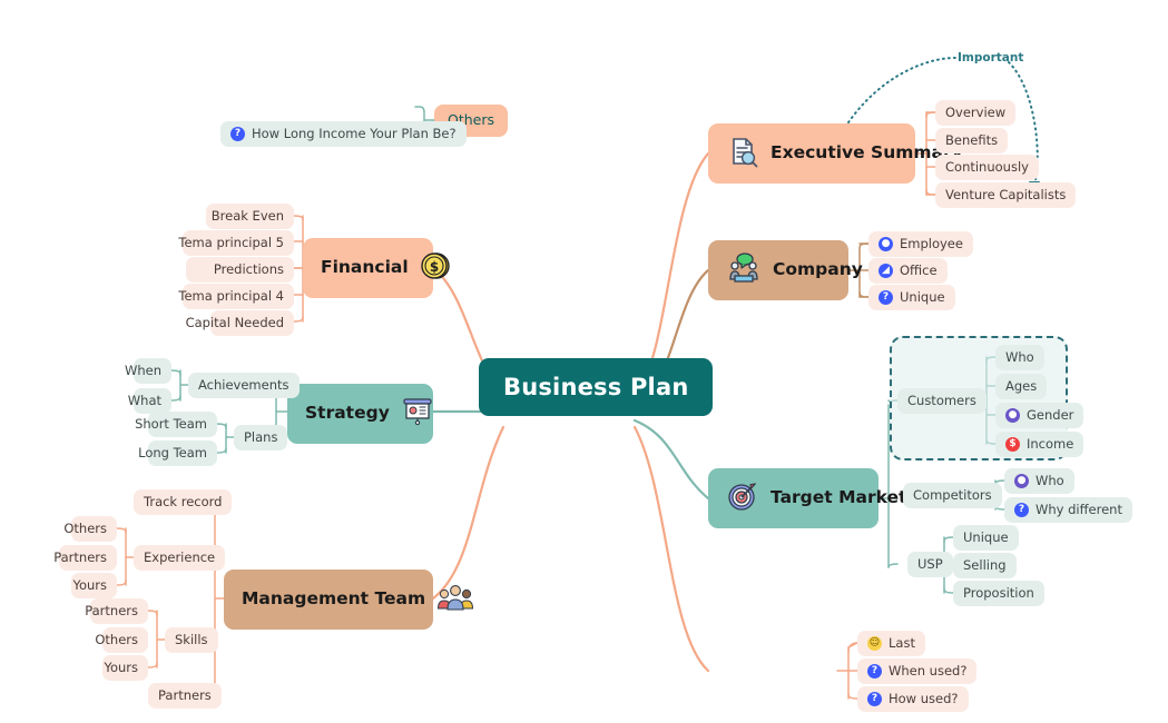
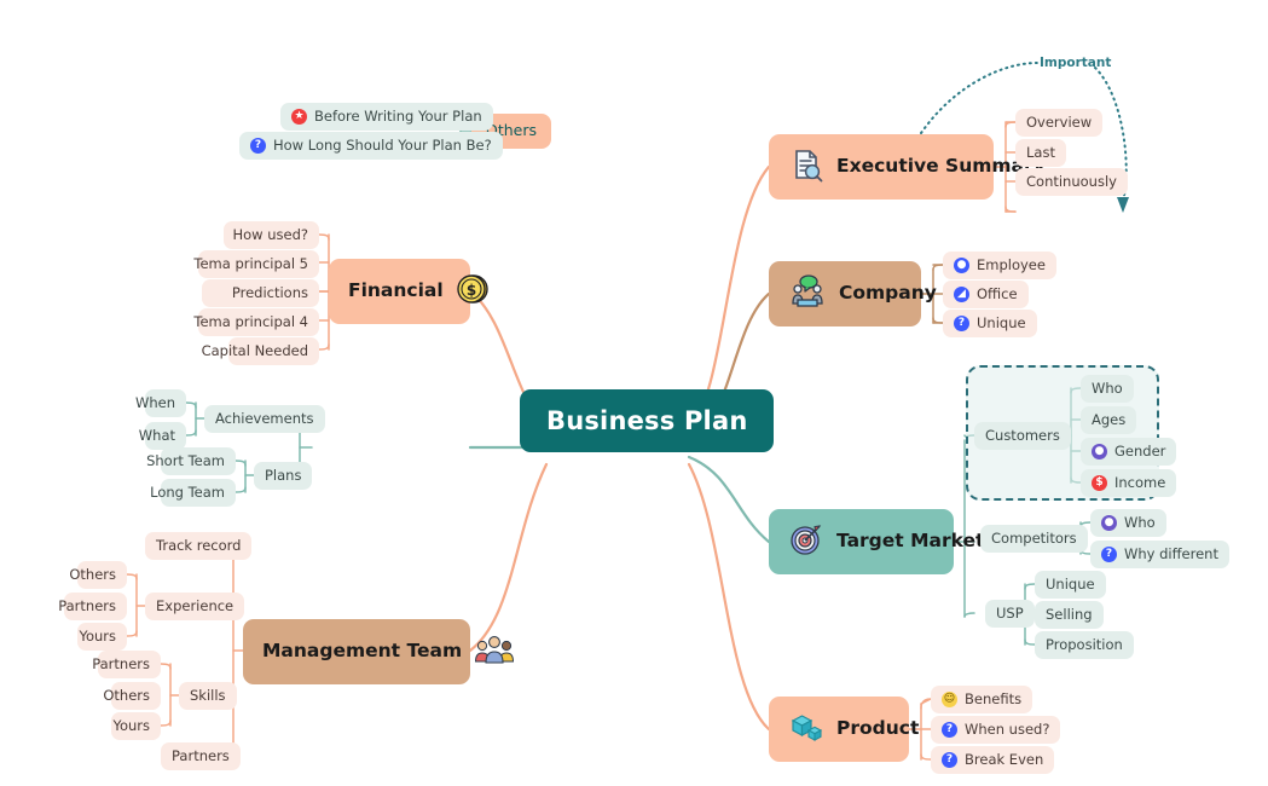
  Business Plan
  Executive Summa
  Overview
- Benefits
+ Last
  Continuously
- Venture Capitalists
  Important
  Company
  ●
  Employee
  ◢
  Office
  ?
  Unique
  Target Marke
  Customers
  Who
  Ages
  ●
  Gender
  $
  Income
  Competitors
  ●
  Who
  ?
  Why different
  USP
  Unique
  Selling
  Proposition
+ Product
  ☺
- Last
+ Benefits
  ?
  When used?
  ?
- How used?
+ Break Even
  Others
+ ★
+ Before Writing Your Plan
  ?
- How Long Income Your Plan Be?
+ How Long Should Your Plan Be?
  Financial
  $
- Break Even
+ How used?
  Tema principal 5
  Predictions
  Tema principal 4
  Capital Needed
- Strategy
  Achievements
  When
  What
  Plans
  Short Team
  Long Team
  Management Team
  Track record
  Experience
  Others
  Partners
  Yours
  Skills
  Partners
  Others
  Yours
  Partners
